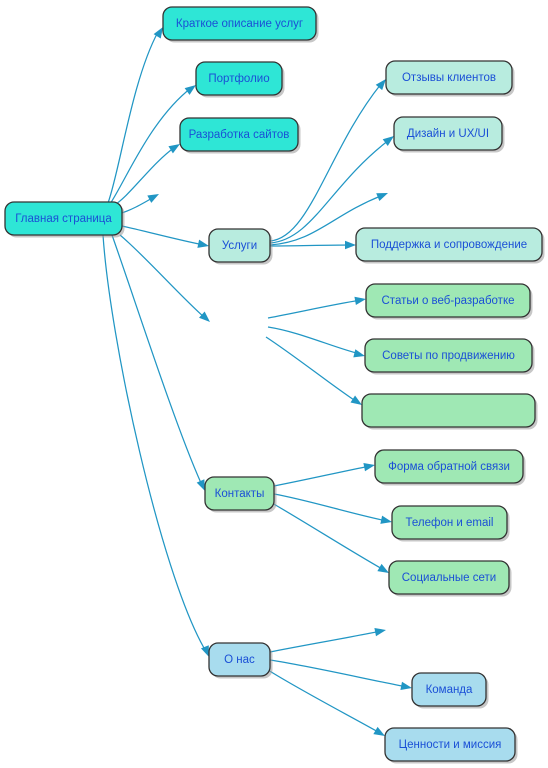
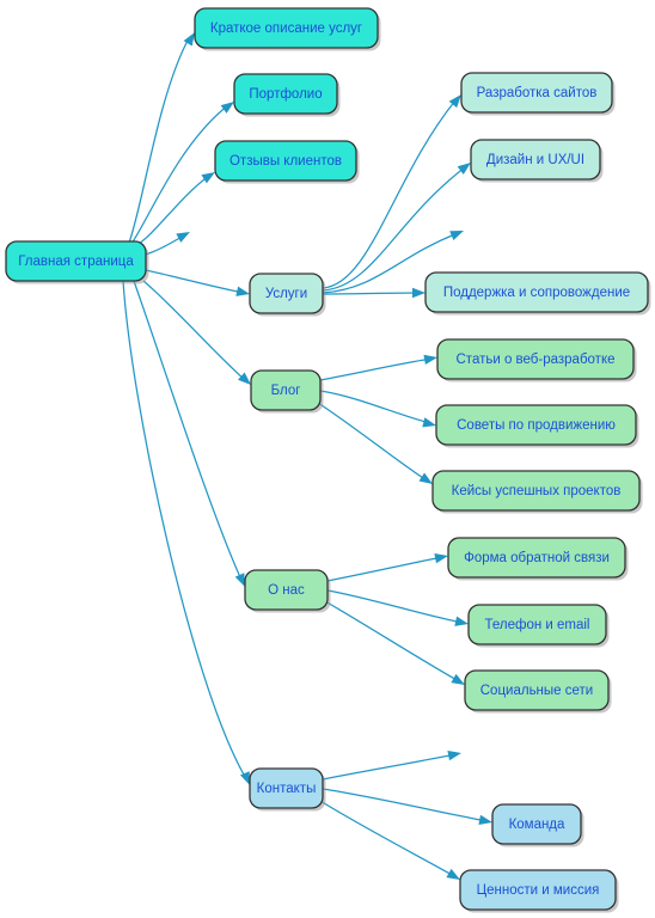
  Главная страница
  Краткое описание услуг
  Портфолио
- Разработка сайтов
+ Отзывы клиентов
  Услуги
- Отзывы клиентов
+ Разработка сайтов
  Дизайн и UX/UI
  Поддержка и сопровождение
+ Блог
  Статьи о веб-разработке
  Советы по продвижению
+ Кейсы успешных проектов
- Контакты
+ О нас
  Форма обратной связи
  Телефон и email
  Социальные сети
- О нас
+ Контакты
  Команда
  Ценности и миссия
